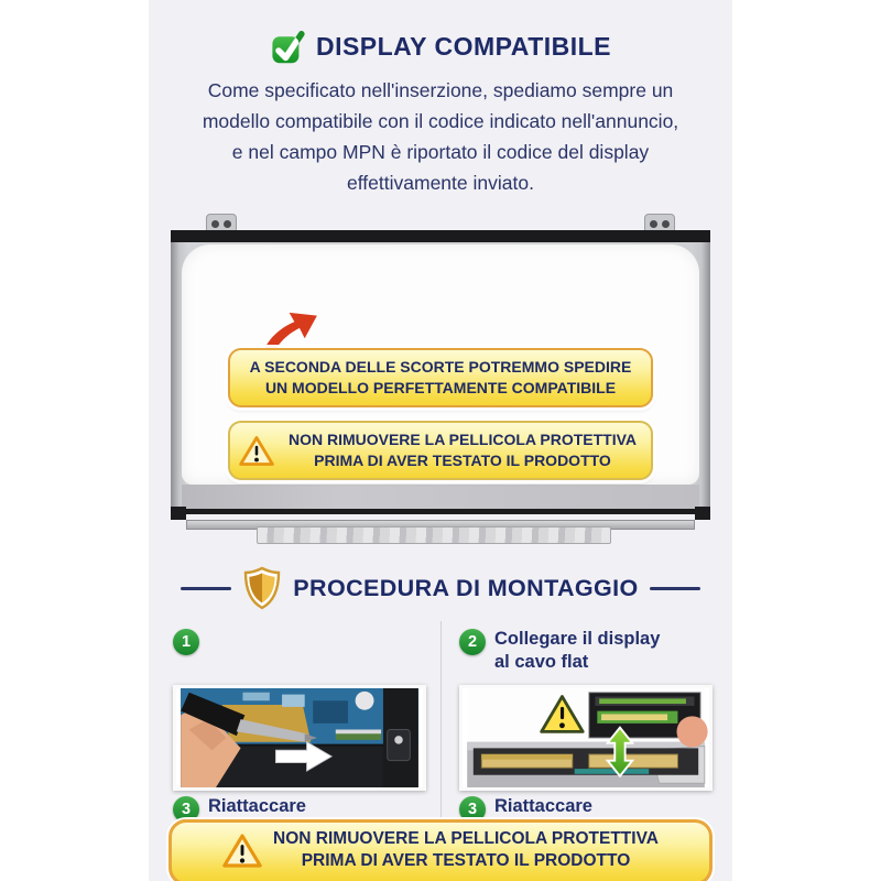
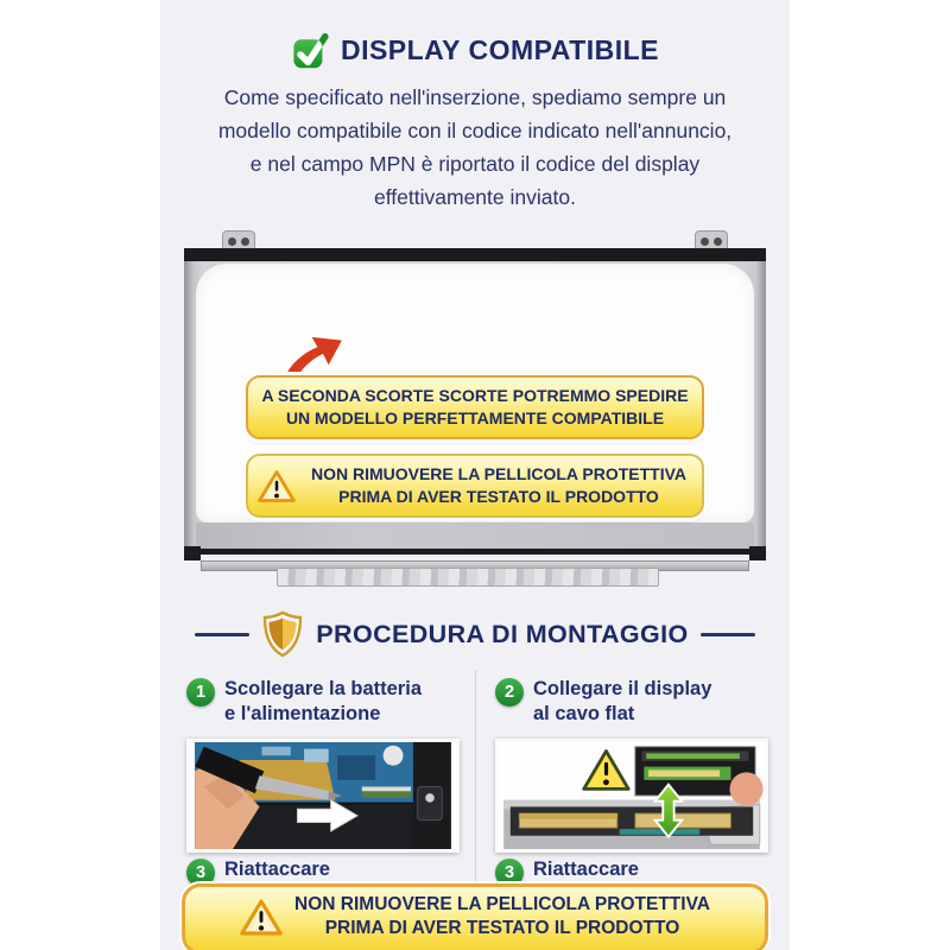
  DISPLAY COMPATIBILE
  Come specificato nell'inserzione, spediamo sempre un
  modello compatibile con il codice indicato nell'annuncio,
  e nel campo MPN è riportato il codice del display
  effettivamente inviato.
- A SECONDA DELLE SCORTE POTREMMO SPEDIRE
+ A SECONDA SCORTE SCORTE POTREMMO SPEDIRE
  UN MODELLO PERFETTAMENTE COMPATIBILE
  NON RIMUOVERE LA PELLICOLA PROTETTIVA
  PRIMA DI AVER TESTATO IL PRODOTTO
  PROCEDURA DI MONTAGGIO
  1
+ Scollegare la batteria
+ e l'alimentazione
  3
  2
  Collegare il display
  al cavo flat
  3
  NON RIMUOVERE LA PELLICOLA PROTETTIVA
  PRIMA DI AVER TESTATO IL PRODOTTO
